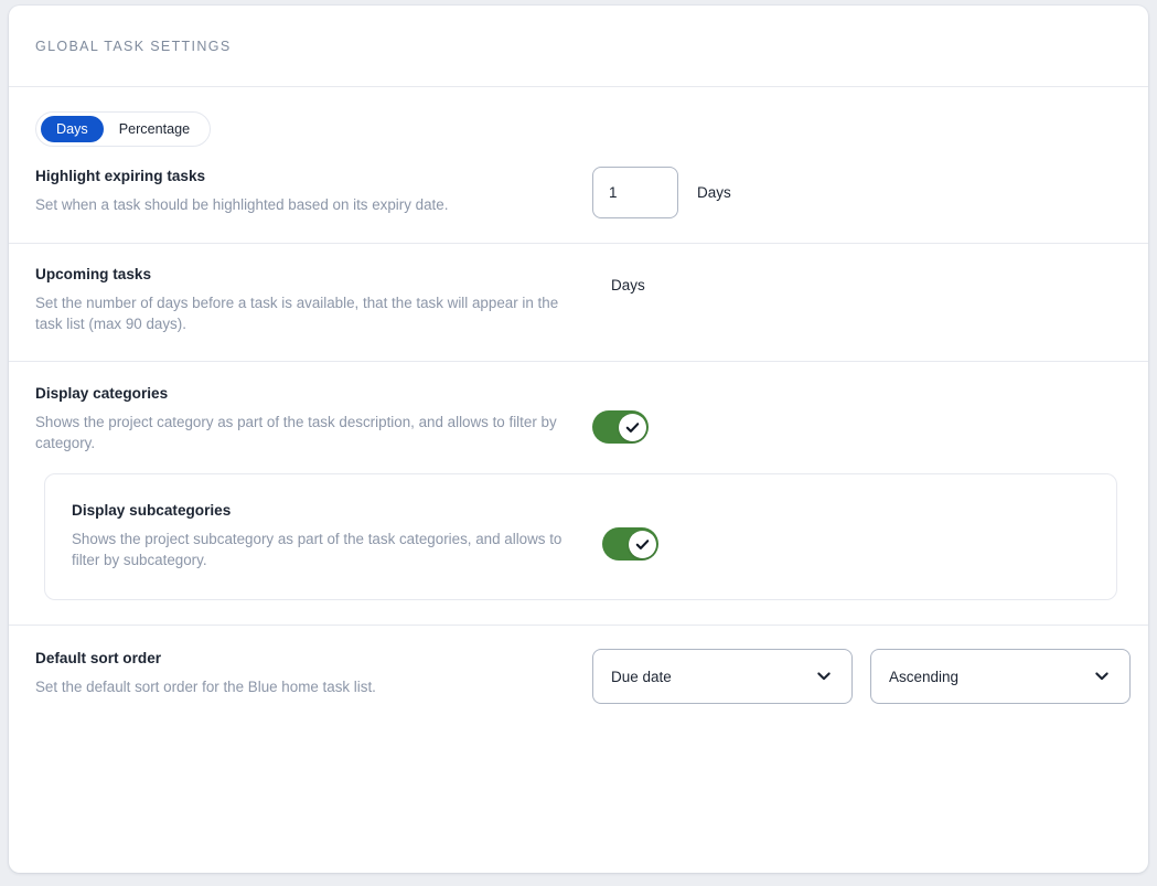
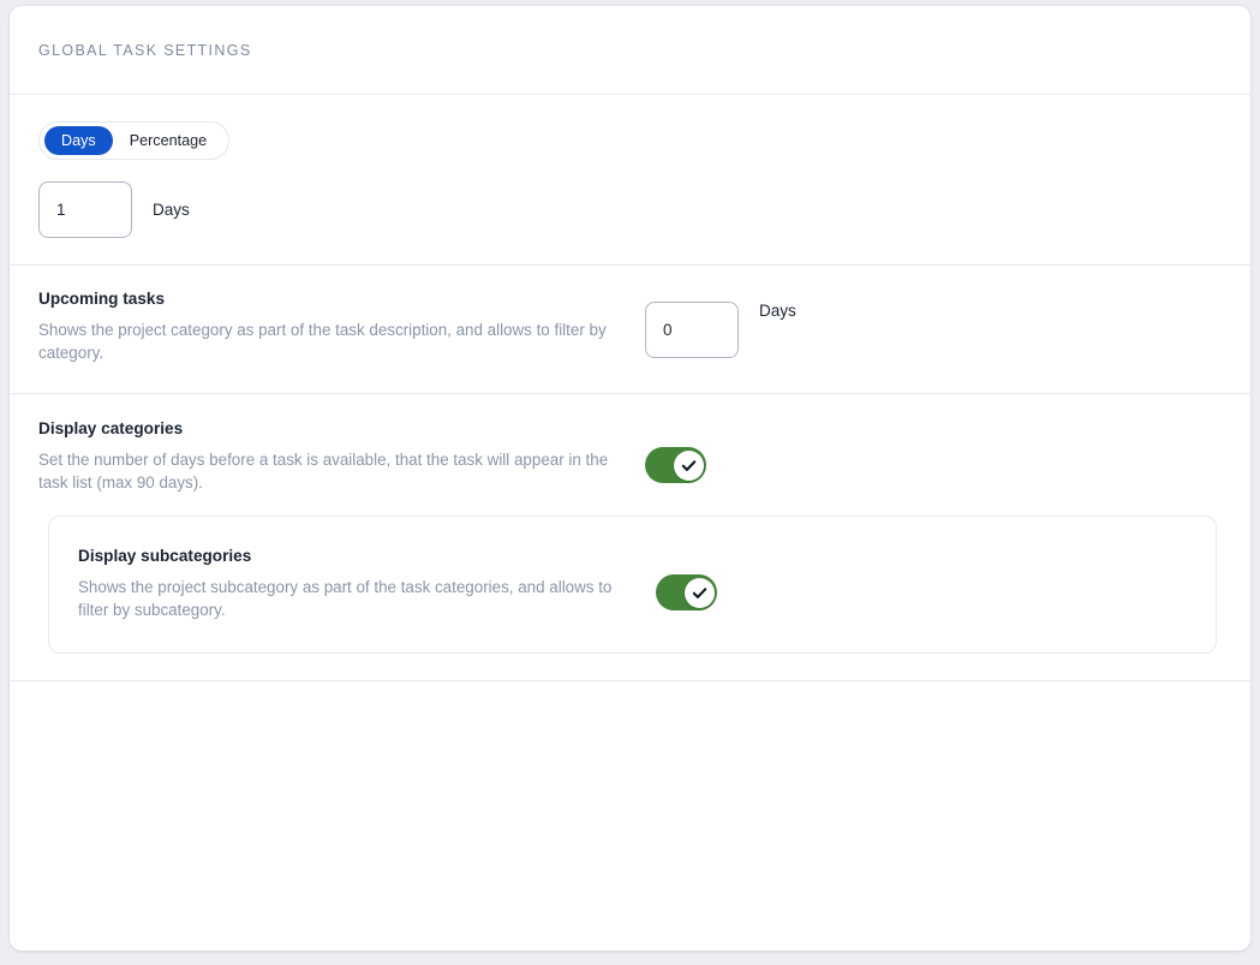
  GLOBAL TASK SETTINGS
  Days
  Percentage
- Highlight expiring tasks
- Set when a task should be highlighted based on its expiry date.
  1
  Days
  Upcoming tasks
- Set the number of days before a task is available, that the task will appear in the task list (max 90 days).
+ Shows the project category as part of the task description, and allows to filter by category.
+ 0
  Days
  Display categories
- Shows the project category as part of the task description, and allows to filter by category.
+ Set the number of days before a task is available, that the task will appear in the task list (max 90 days).
  Display subcategories
  Shows the project subcategory as part of the task categories, and allows to filter by subcategory.
- Default sort order
- Set the default sort order for the Blue home task list.
- Due date
- Ascending
